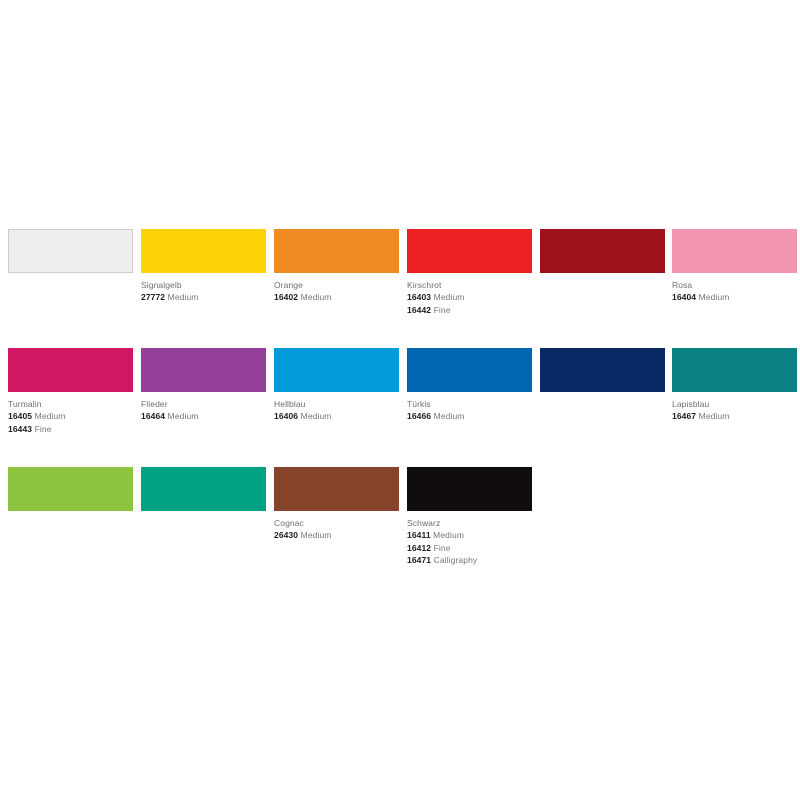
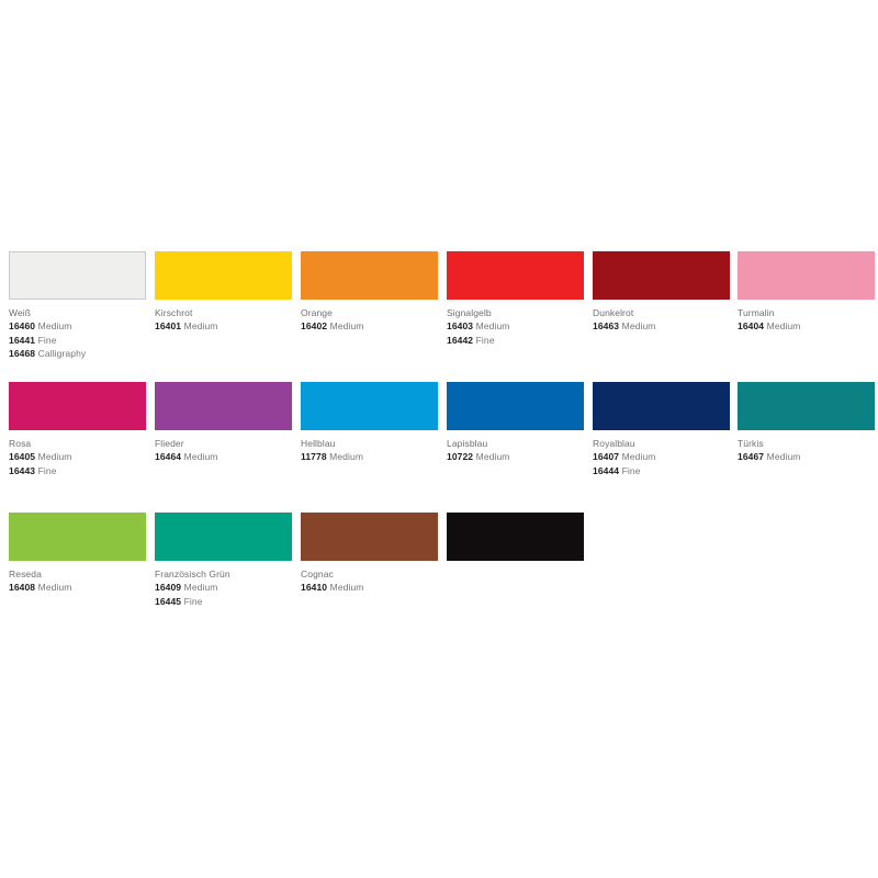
+ Weiß
+ 16460 Medium
+ 16441 Fine
+ 16468 Calligraphy
- Signalgelb
+ Kirschrot
- 27772 Medium
+ 16401 Medium
  Orange
  16402 Medium
- Kirschrot
+ Signalgelb
  16403 Medium
  16442 Fine
+ Dunkelrot
+ 16463 Medium
- Rosa
+ Turmalin
  16404 Medium
- Turmalin
+ Rosa
  16405 Medium
  16443 Fine
  Flieder
  16464 Medium
  Hellblau
- 16406 Medium
+ 11778 Medium
- Türkis
+ Lapisblau
- 16466 Medium
+ 10722 Medium
+ Royalblau
+ 16407 Medium
+ 16444 Fine
- Lapisblau
+ Türkis
  16467 Medium
+ Reseda
+ 16408 Medium
+ Französisch Grün
+ 16409 Medium
+ 16445 Fine
  Cognac
- 26430 Medium
+ 16410 Medium
- Schwarz
- 16411 Medium
- 16412 Fine
- 16471 Calligraphy
